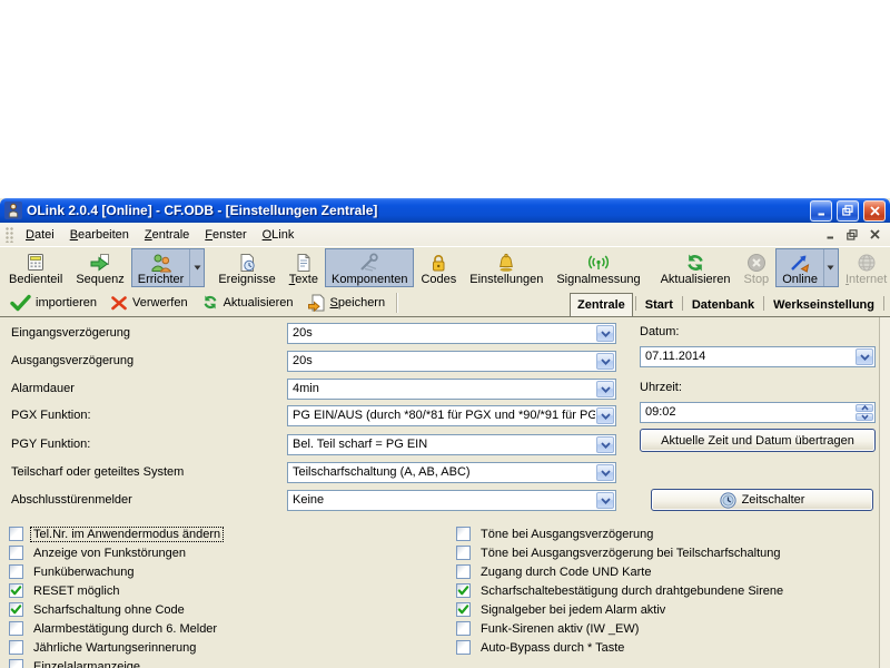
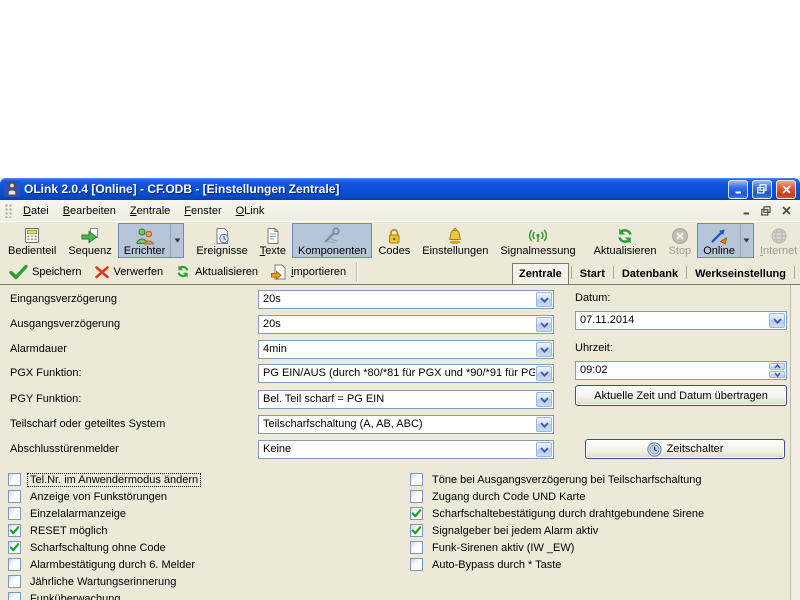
  OLink 2.0.4 [Online] - CF.ODB - [Einstellungen Zentrale]
  Datei Bearbeiten Zentrale Fenster OLink
  Bedienteil
  Sequenz
  Errichter
  Ereignisse
  Texte
  Komponenten
  Codes
  Einstellungen
  Signalmessung
  Aktualisieren
  Stop
  Online
  Internet
- importieren
+ Speichern
  Verwerfen
  Aktualisieren
- Speichern
+ importieren
  Zentrale
  Start
  Datenbank
  Werkseinstellung
  Datum:
  07.11.2014
  Uhrzeit:
  09:02
  Aktuelle Zeit und Datum übertragen
  Zeitschalter
  Tel.Nr. im Anwendermodus ändern
  Anzeige von Funkstörungen
- Funküberwachung
+ Einzelalarmanzeige
  RESET möglich
  Scharfschaltung ohne Code
  Alarmbestätigung durch 6. Melder
  Jährliche Wartungserinnerung
- Einzelalarmanzeige
+ Funküberwachung
- Töne bei Ausgangsverzögerung
  Töne bei Ausgangsverzögerung bei Teilscharfschaltung
  Zugang durch Code UND Karte
  Scharfschaltebestätigung durch drahtgebundene Sirene
  Signalgeber bei jedem Alarm aktiv
  Funk-Sirenen aktiv (IW _EW)
  Auto-Bypass durch * Taste
  Eingangsverzögerung
  20s
  Ausgangsverzögerung
  20s
  Alarmdauer
  4min
  PGX Funktion:
  PG EIN/AUS (durch *80/*81 für PGX und *90/*91 für PG
  PGY Funktion:
  Bel. Teil scharf = PG EIN
  Teilscharf oder geteiltes System
  Teilscharfschaltung (A, AB, ABC)
  Abschlusstürenmelder
  Keine
